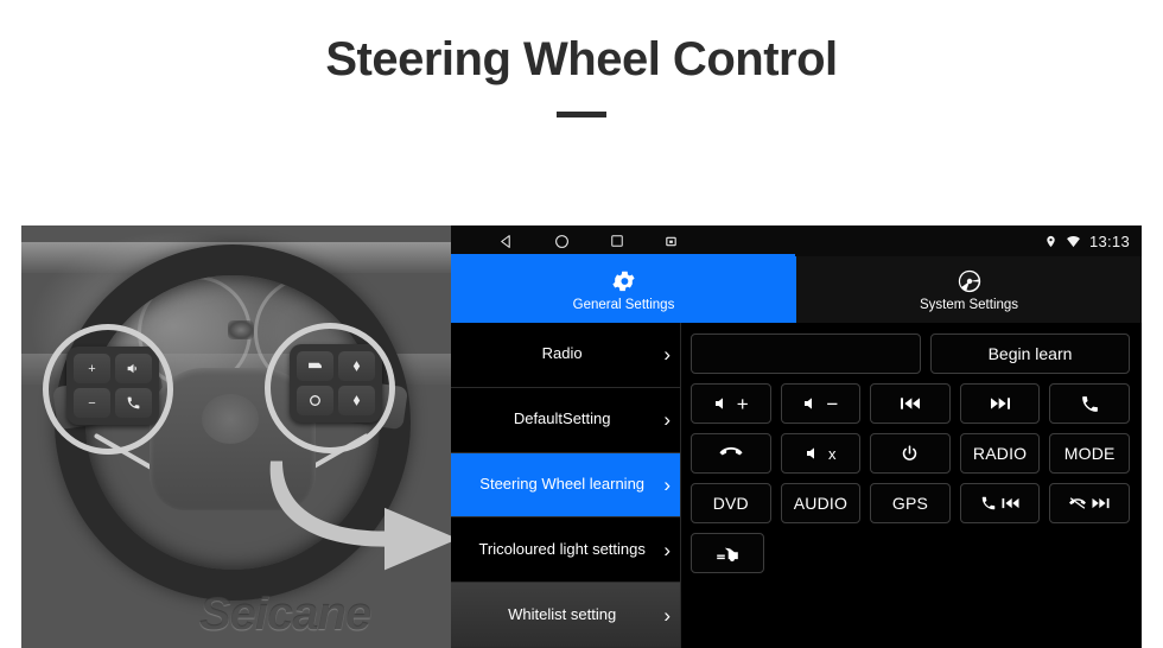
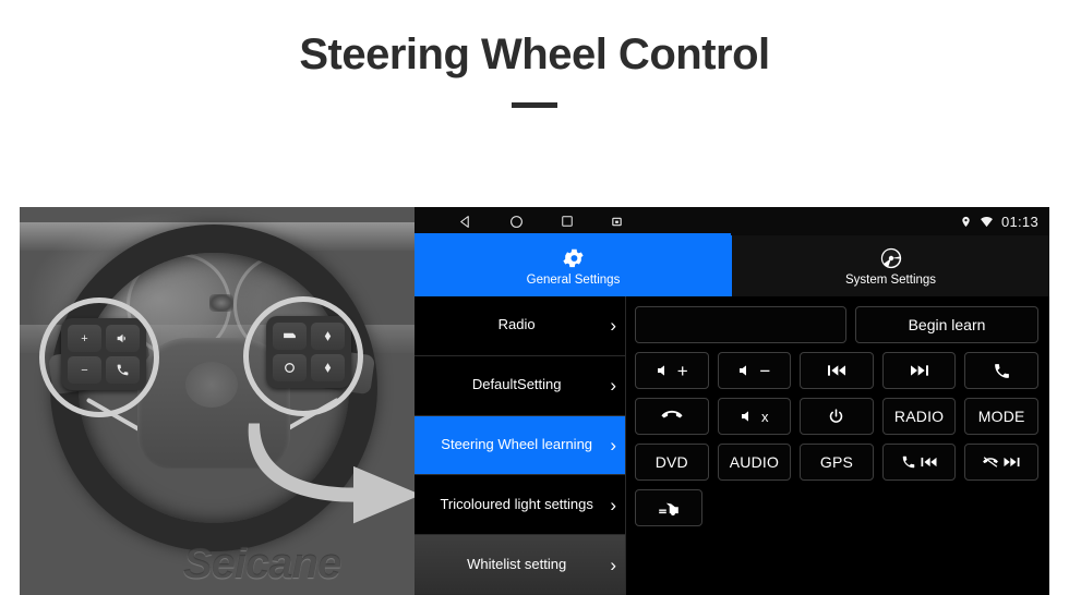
  Steering Wheel Control
  +
  −
  Seicane
- 13:13
+ 01:13
  General Settings
  System Settings
  Radio
  ›
  DefaultSetting
  ›
  Steering Wheel learning
  ›
  Tricoloured light settings
  ›
  Whitelist setting
  ›
  Begin learn
  +
  −
  x
  RADIO
  MODE
  DVD
  AUDIO
  GPS
